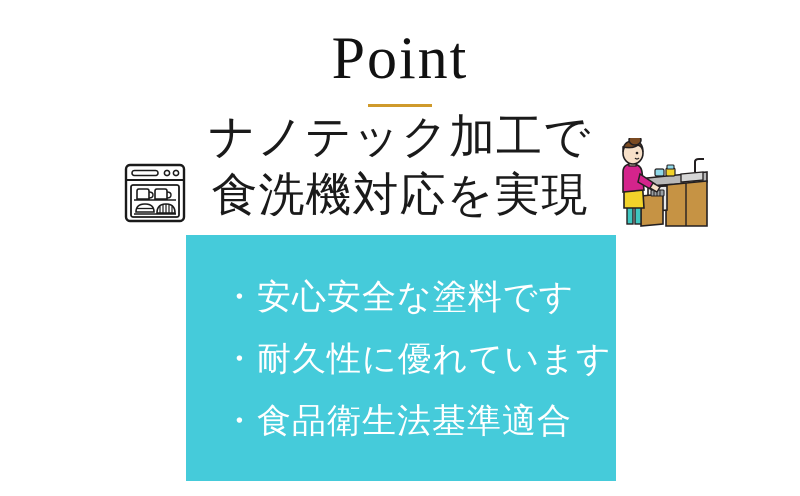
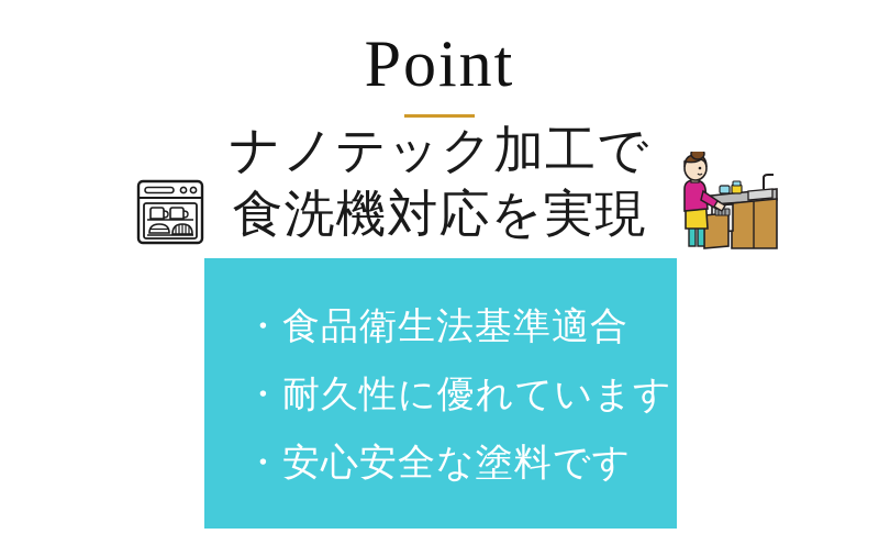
  Point
  ナノテック加工で
  食洗機対応を実現
- ・安心安全な塗料です
+ ・食品衛生法基準適合
  ・耐久性に優れています
- ・食品衛生法基準適合
+ ・安心安全な塗料です
